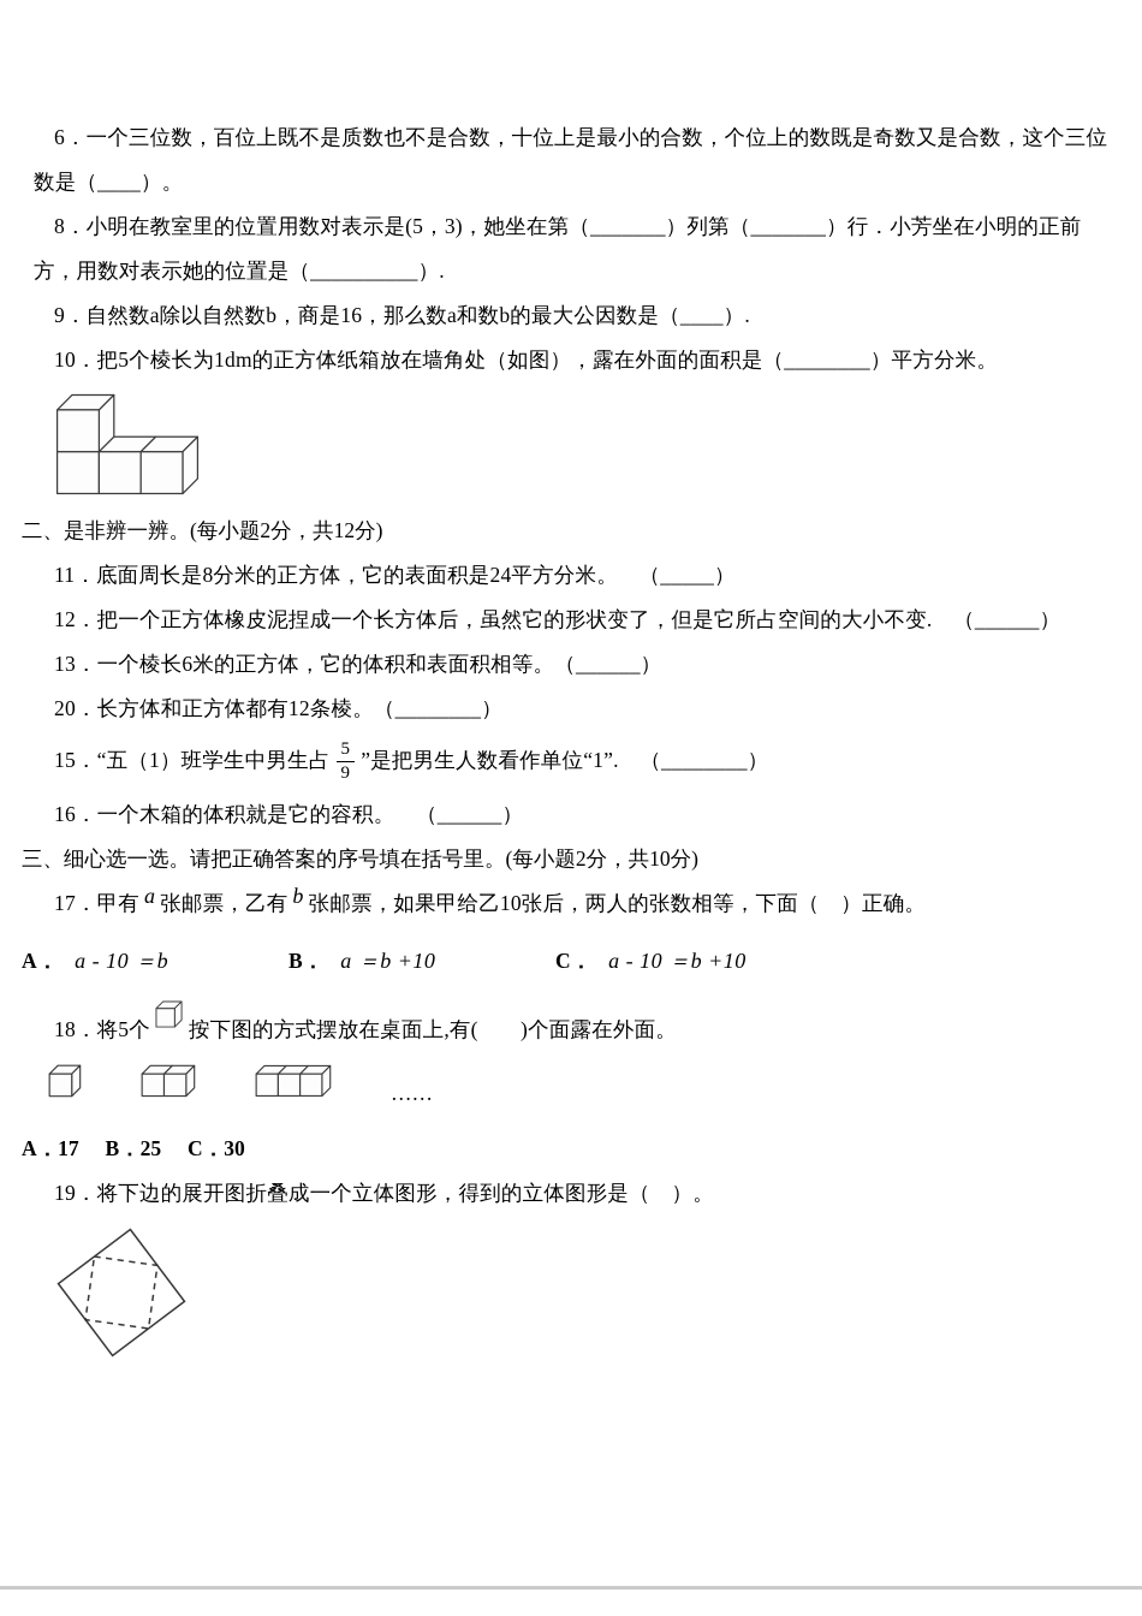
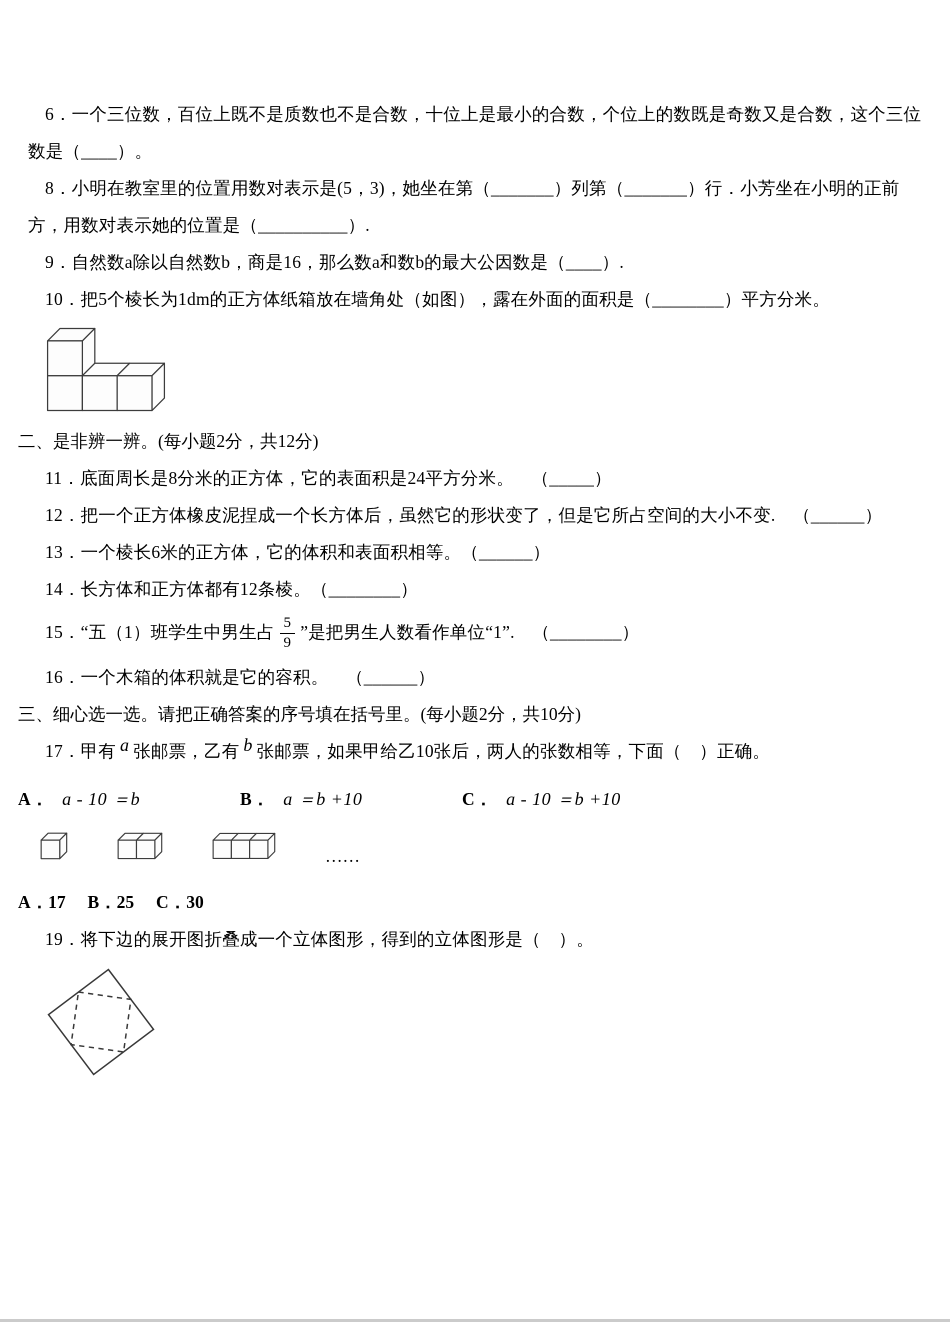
  6．一个三位数，百位上既不是质数也不是合数，十位上是最小的合数，个位上的数既是奇数又是合数，这个三位数是（____）。
  8．小明在教室里的位置用数对表示是(5，3)，她坐在第（_______）列第（_______）行．小芳坐在小明的正前方，用数对表示她的位置是（__________）.
  9．自然数a除以自然数b，商是16，那么数a和数b的最大公因数是（____）.
  10．把5个棱长为1dm的正方体纸箱放在墙角处（如图），露在外面的面积是（________）平方分米。
  二、是非辨一辨。(每小题2分，共12分)
  11．底面周长是8分米的正方体，它的表面积是24平方分米。 （_____）
  12．把一个正方体橡皮泥捏成一个长方体后，虽然它的形状变了，但是它所占空间的大小不变. （______）
  13．一个棱长6米的正方体，它的体积和表面积相等。（______）
- 20．长方体和正方体都有12条棱。（________）
+ 14．长方体和正方体都有12条棱。（________）
  15．“五（1）班学生中男生占
  5
  9
  ”是把男生人数看作单位“1”. （________）
  16．一个木箱的体积就是它的容积。 （______）
  三、细心选一选。请把正确答案的序号填在括号里。(每小题2分，共10分)
  17．甲有 a 张邮票，乙有 b 张邮票，如果甲给乙10张后，两人的张数相等，下面（ ）正确。
  A．
  a - 10 ＝b
  B．
  a ＝b +10
  C．
  a - 10 ＝b +10
- 18．将5个 按下图的方式摆放在桌面上,有( )个面露在外面。
  ……
  A．17 B．25 C．30
  19．将下边的展开图折叠成一个立体图形，得到的立体图形是（ ）。
